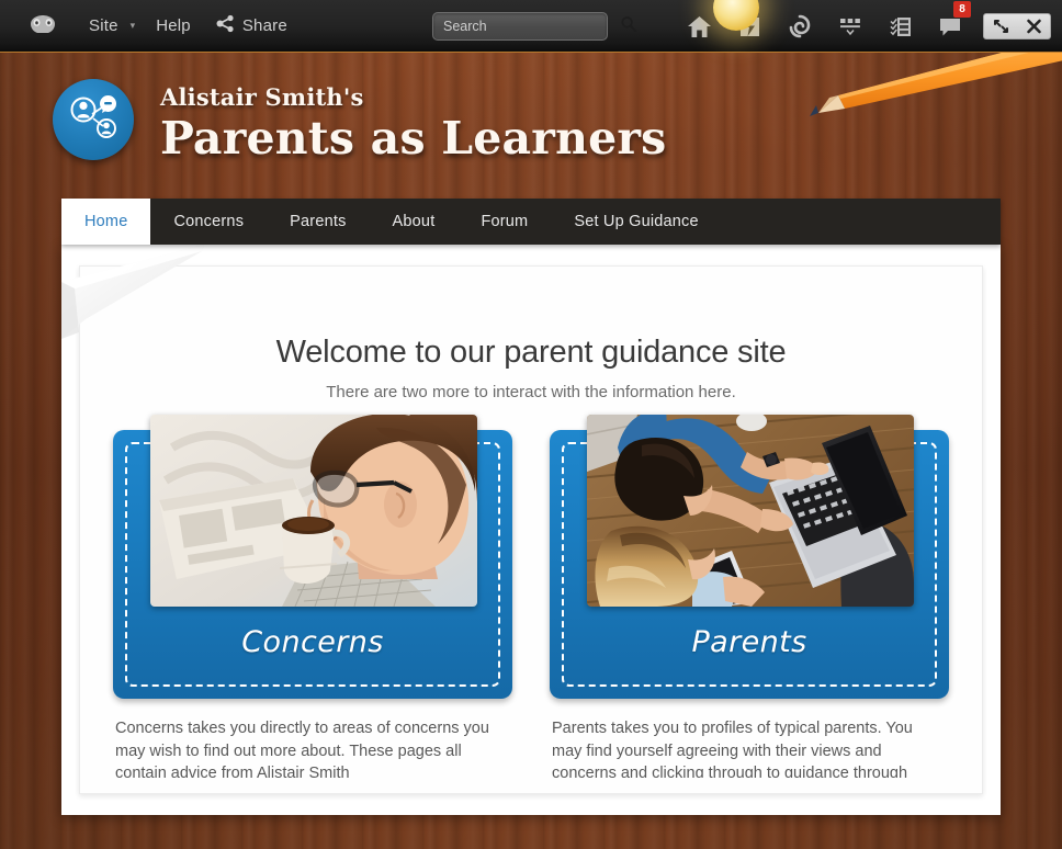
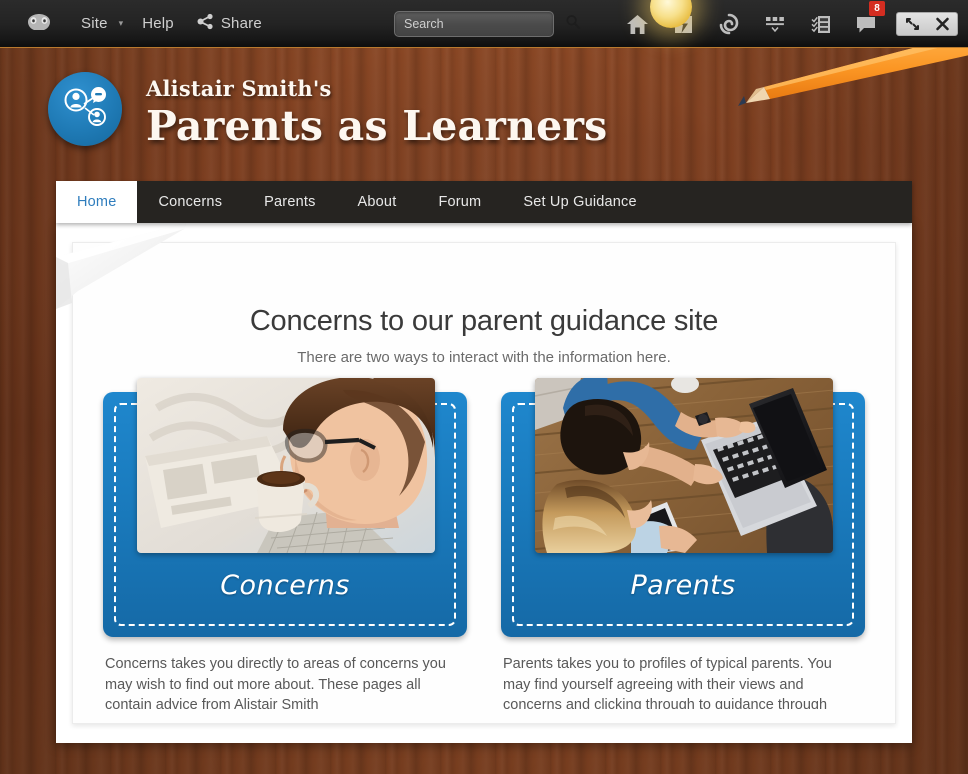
  Site
  ▾
  Help
  Share
  Search
  8
  Alistair Smith's
  Parents as Learners
  Home
  Concerns
  Parents
  About
  Forum
  Set Up Guidance
- Welcome to our parent guidance site
+ Concerns to our parent guidance site
- There are two more to interact with the information here.
+ There are two ways to interact with the information here.
  Concerns
  Concerns takes you directly to areas of concerns you may wish to find out more about. These pages all contain advice from Alistair Smith
  Parents
  Parents takes you to profiles of typical parents. You may find yourself agreeing with their views and concerns and clicking through to guidance through
